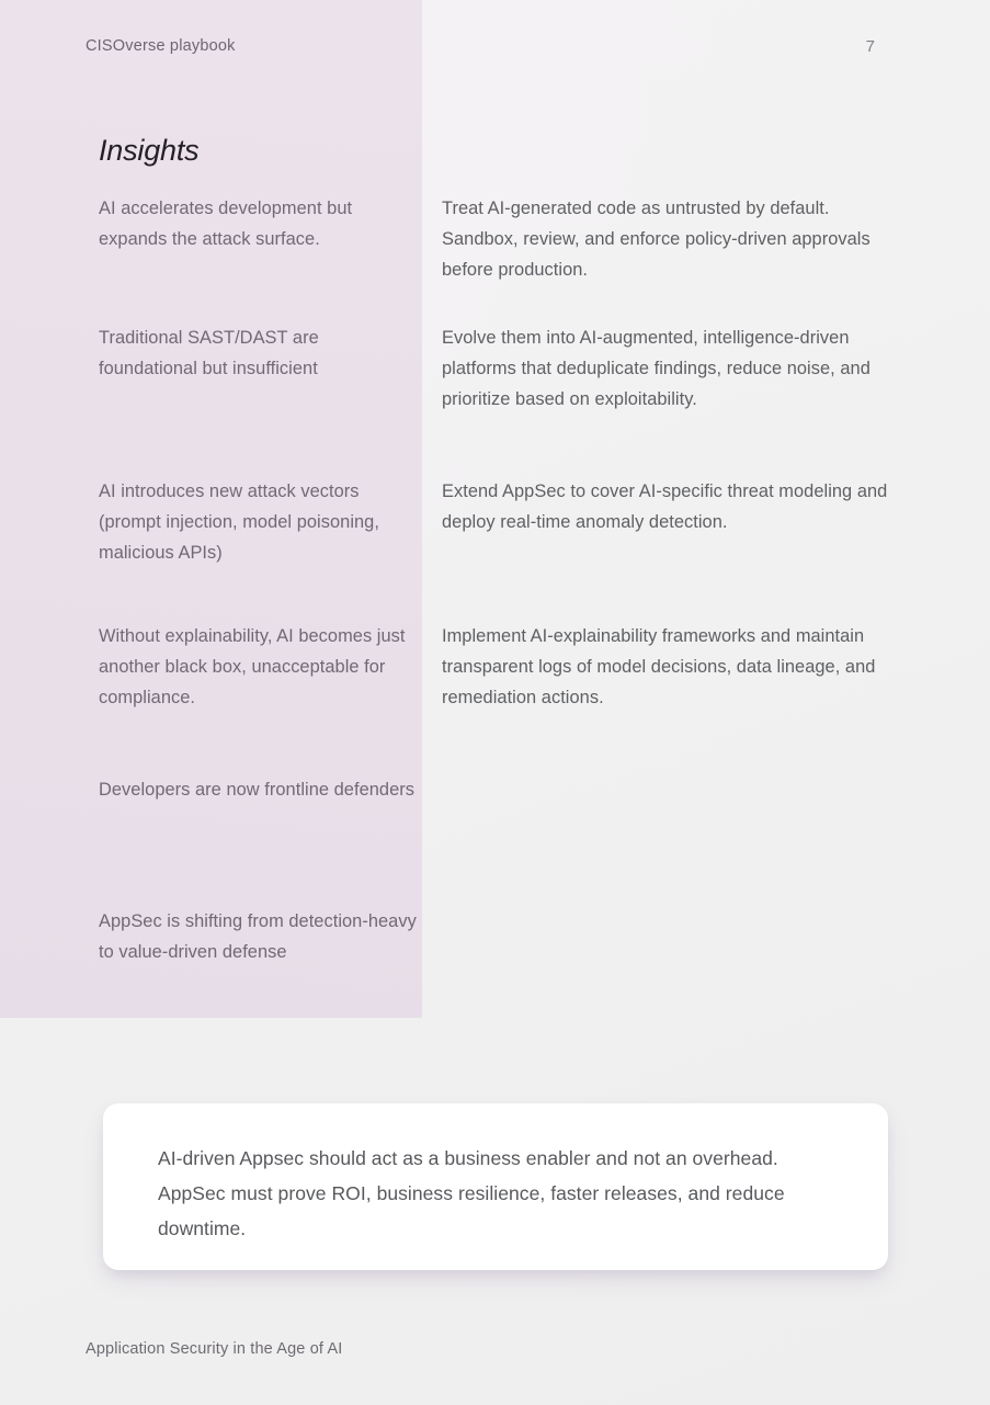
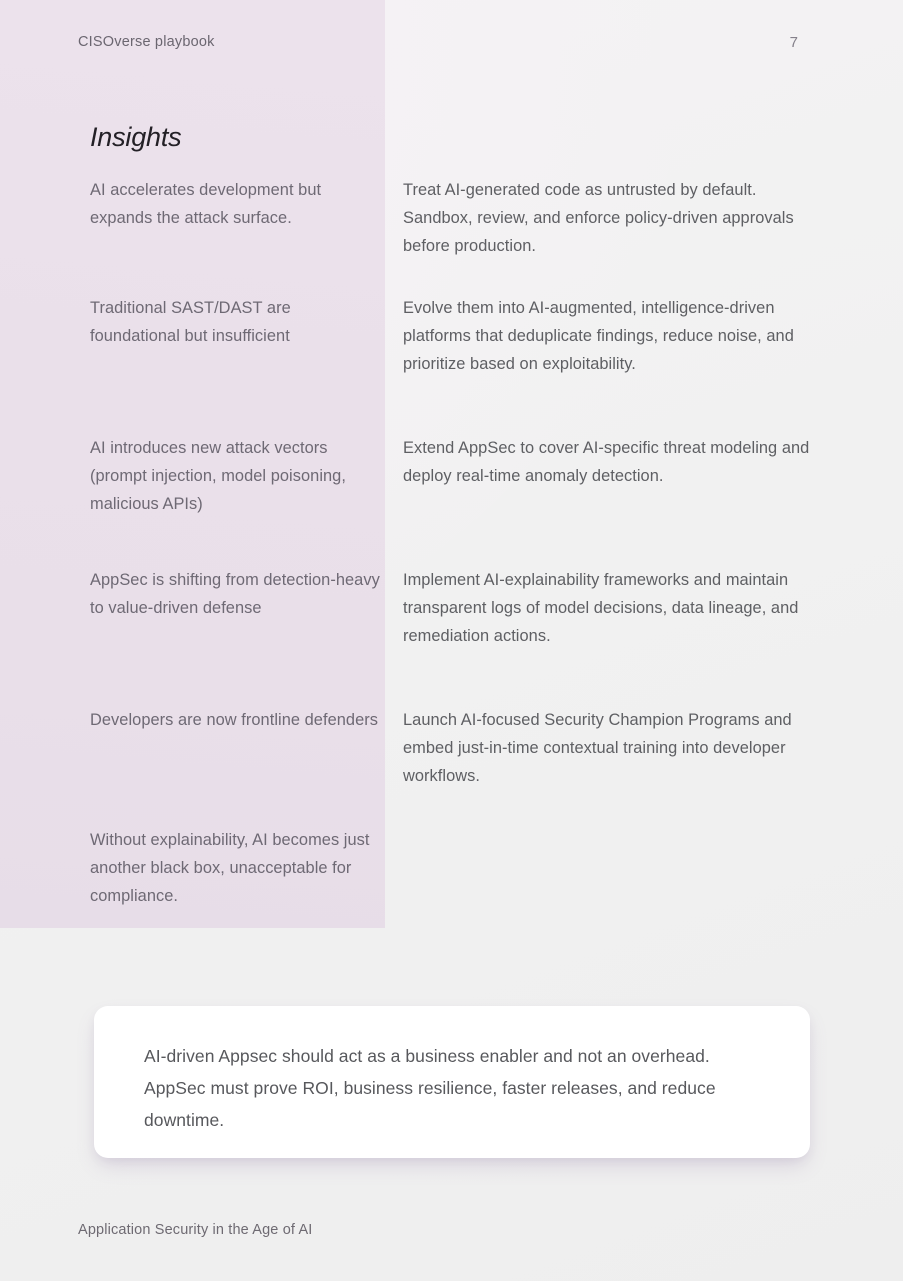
  CISOverse playbook
  7
  Insights
  AI accelerates development but expands the attack surface.
  Treat AI-generated code as untrusted by default. Sandbox, review, and enforce policy-driven approvals before production.
  Traditional SAST/DAST are foundational but insufficient
  Evolve them into AI-augmented, intelligence-driven platforms that deduplicate findings, reduce noise, and prioritize based on exploitability.
  AI introduces new attack vectors (prompt injection, model poisoning, malicious APIs)
  Extend AppSec to cover AI-specific threat modeling and deploy real-time anomaly detection.
- Without explainability, AI becomes just another black box, unacceptable for compliance.
+ AppSec is shifting from detection-heavy to value-driven defense
  Implement AI-explainability frameworks and maintain transparent logs of model decisions, data lineage, and remediation actions.
  Developers are now frontline defenders
+ Launch AI-focused Security Champion Programs and embed just-in-time contextual training into developer workflows.
- AppSec is shifting from detection-heavy to value-driven defense
+ Without explainability, AI becomes just another black box, unacceptable for compliance.
  AI-driven Appsec should act as a business enabler and not an overhead. AppSec must prove ROI, business resilience, faster releases, and reduce downtime.
  Application Security in the Age of AI
